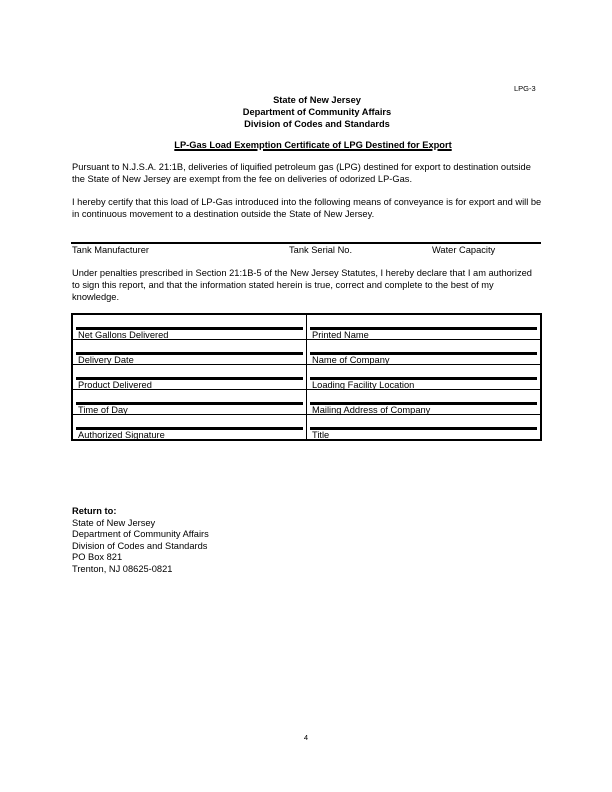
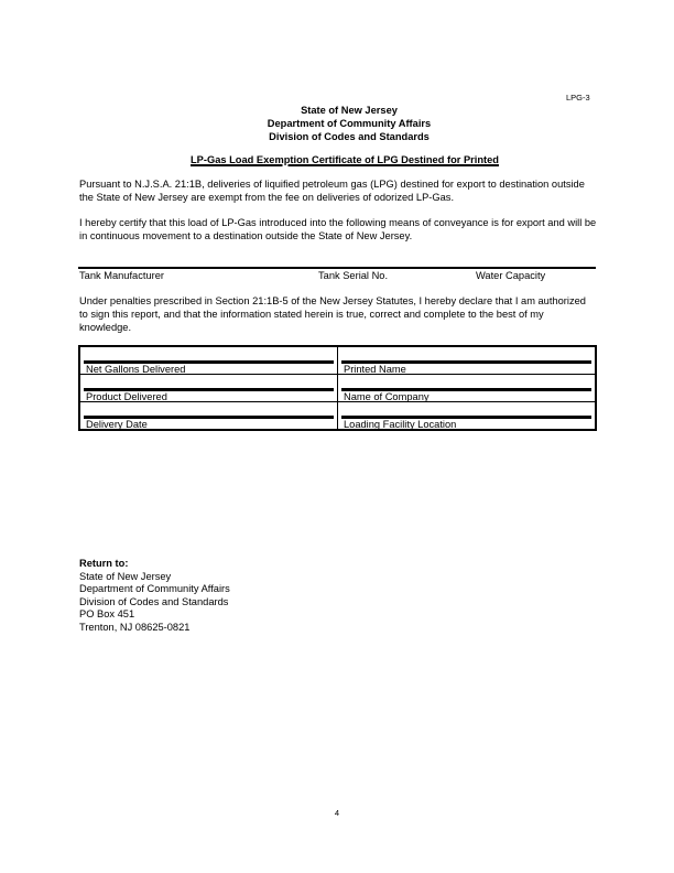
  LPG-3
  State of New Jersey
  Department of Community Affairs
  Division of Codes and Standards
- LP-Gas Load Exemption Certificate of LPG Destined for Export
+ LP-Gas Load Exemption Certificate of LPG Destined for Printed
  Pursuant to N.J.S.A. 21:1B, deliveries of liquified petroleum gas (LPG) destined for export to destination outside the State of New Jersey are exempt from the fee on deliveries of odorized LP-Gas.
  I hereby certify that this load of LP-Gas introduced into the following means of conveyance is for export and will be in continuous movement to a destination outside the State of New Jersey.
  Tank Manufacturer
  Tank Serial No.
  Water Capacity
  Under penalties prescribed in Section 21:1B-5 of the New Jersey Statutes, I hereby declare that I am authorized to sign this report, and that the information stated herein is true, correct and complete to the best of my knowledge.
  Net Gallons Delivered
  Printed Name
- Delivery Date
+ Product Delivered
  Name of Company
- Product Delivered
+ Delivery Date
  Loading Facility Location
- Time of Day
- Mailing Address of Company
- Authorized Signature
- Title
  Return to:
  State of New Jersey
  Department of Community Affairs
  Division of Codes and Standards
- PO Box 821
+ PO Box 451
  Trenton, NJ 08625-0821
  4
